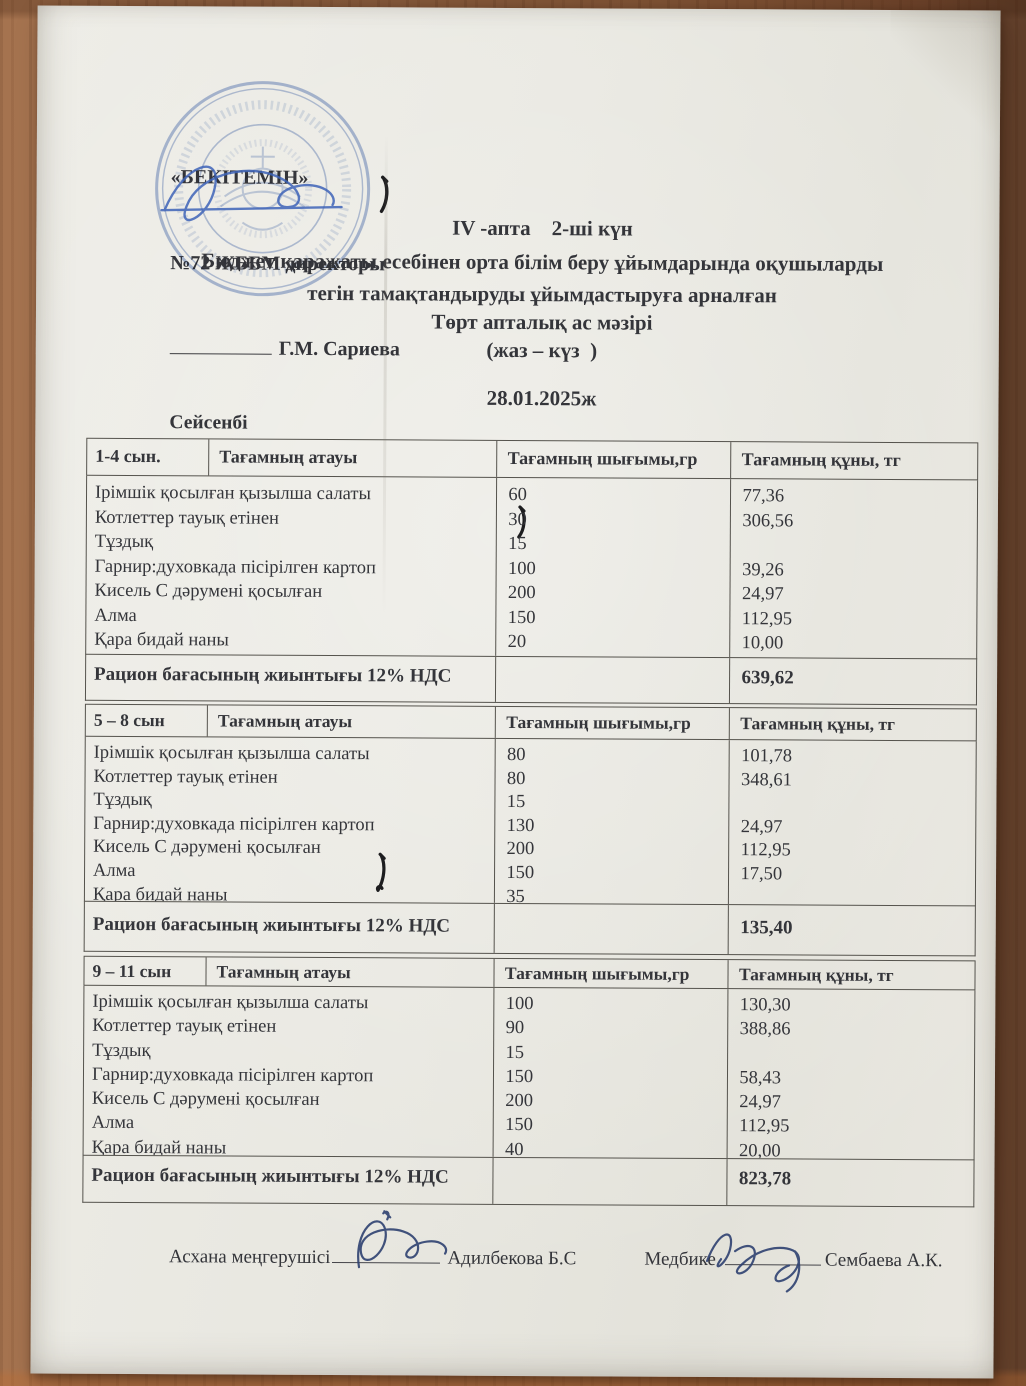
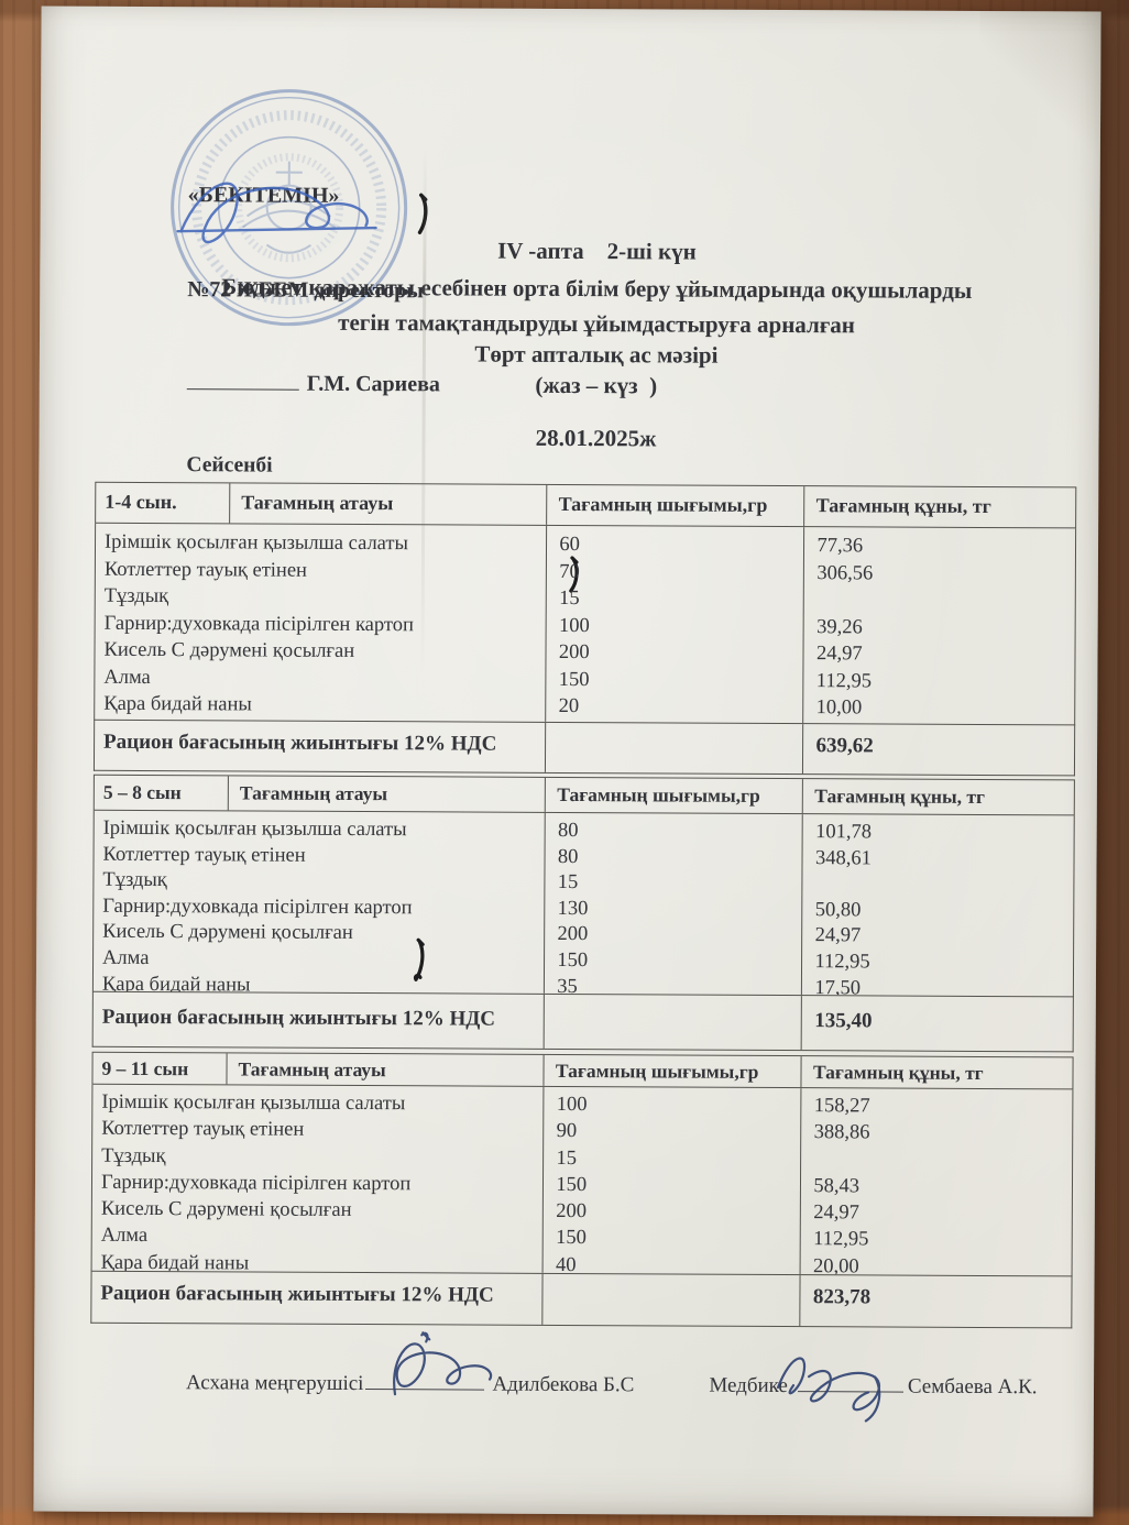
  «БЕКІТЕМІН»
  №72 ЖББМ директоры
  Г.М. Сариеа
  IV -апта 2-ші күн
  Бюджет қаражатысебінен орта білім беру ұйымдарында оқушыларды
  тегін тамақтандыруды ұйымдастыруға арналған
  Төрт апталық ас мәзірі
  (жаз – күз )
  28.01.2025ж
  Сейсенбі
  1-4 сын.
  Тағамның атауы
  Тағамның шығымы,гр
  Тағамның құны, тг
  Ірімшік қосылған қызылша салаты
  Котлеттер тауық етінен
  Тұздық
  Гарнир:духовкада пісірілген картоп
  Кисель С дәрумені қосылған
  Алма
  Қара бидай наны
  60
- 30
+ 70
  15
  100
  200
  150
  20
  77,36
  306,56
  39,26
  24,97
  112,95
  10,00
  Рацион бағасының жиынтығы 12% НДС
  639,62
  5 – 8 сын
  Тағамның атауы
  Тағамның шығымы,гр
  Тағамның құны, тг
  Ірімшік қосылған қызылша салаты
  Котлеттер тауық етінен
  Тұздық
  Гарнир:духовкада пісірілген картоп
  Кисель С дәрумені қосылған
  Алма
  Қара бидай наны
  80
  80
  15
  130
  200
  150
  35
  101,78
  348,61
+ 50,80
  24,97
  112,95
  17,50
  Рацион бағасының жиынтығы 12% НДС
  135,40
  9 – 11 сын
  Тағамның атауы
  Тағамның шығымы,гр
  Тағамның құны, тг
  Ірімшік қосылған қызылша салаты
  Котлеттер тауық етінен
  Тұздық
  Гарнир:духовкада пісірілген картоп
  Кисель С дәрумені қосылған
  Алма
  Қара бидай наны
  100
  90
  15
  150
  200
  150
  40
- 130,30
+ 158,27
  388,86
  58,43
  24,97
  112,95
  20,00
  Рацион бағасының жиынтығы 12% НДС
  823,78
  Асхана меңгерушісі
  Адилбекова Б.С
  Медбике
  Сембаева А.К.
